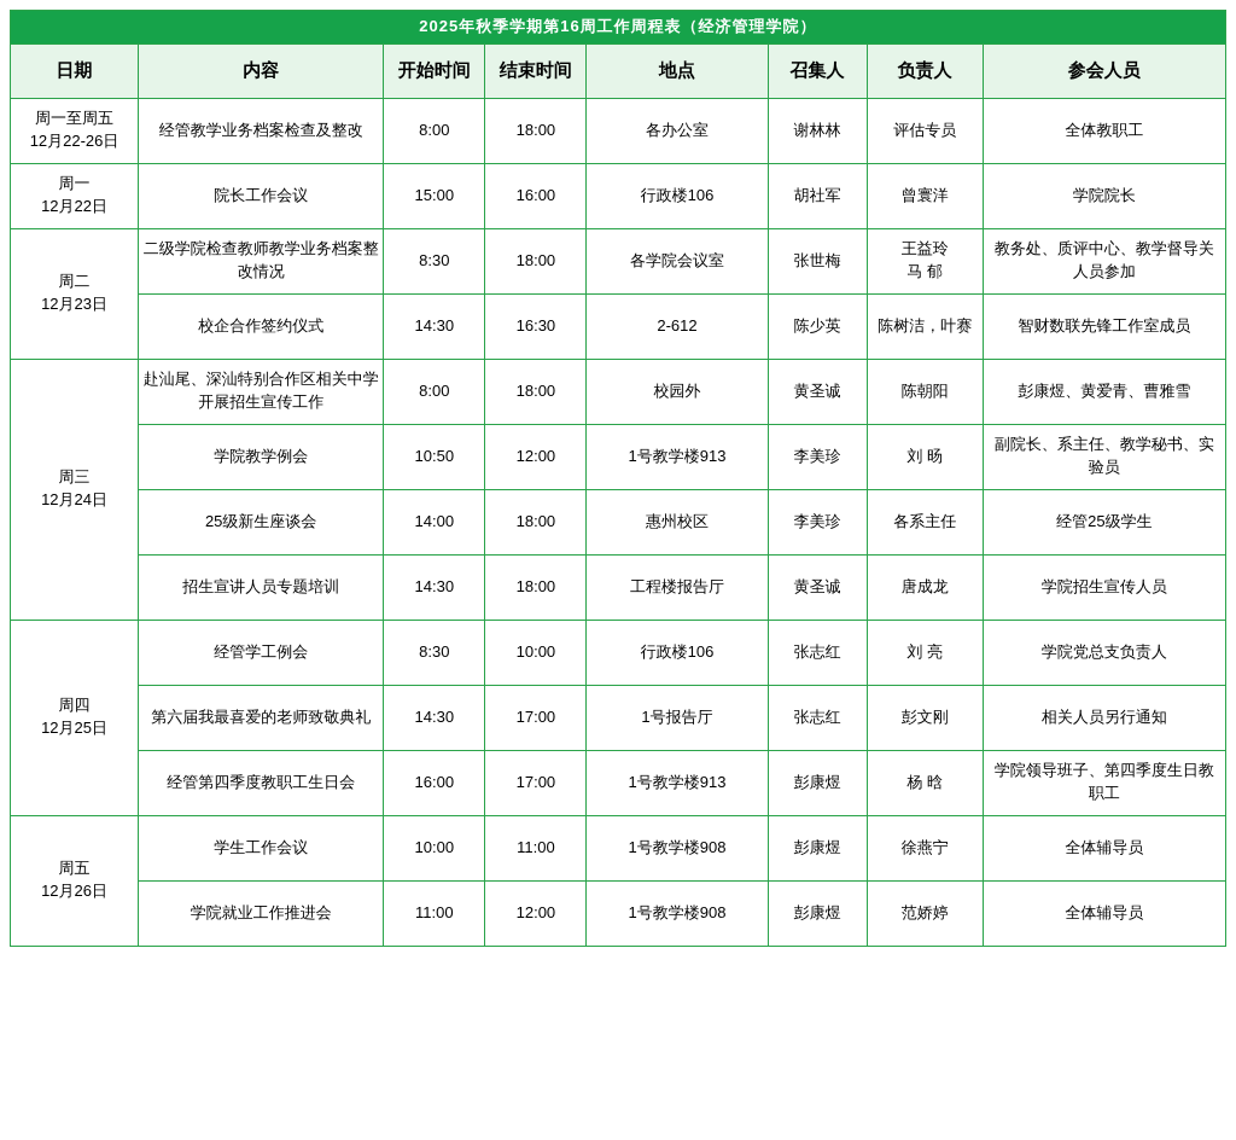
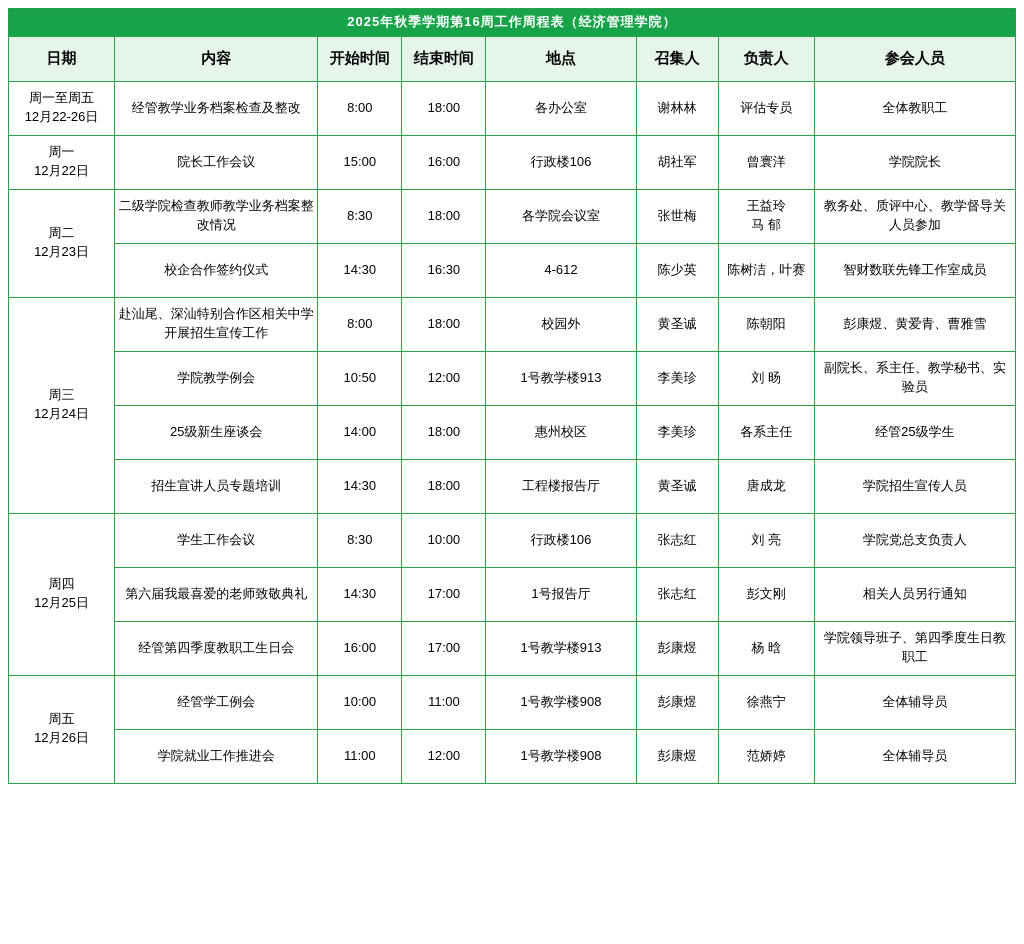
  2025年秋季学期第16周工作周程表（经济管理学院）
  日期	内容	开始时间	结束时间	地点	召集人	负责人	参会人员
  周一至周五12月22-26日	经管教学业务档案检查及整改	8:00	18:00	各办公室	谢林林	评估专员	全体教职工
  周一12月22日	院长工作会议	15:00	16:00	行政楼106	胡社军	曾寰洋	学院院长
  周二12月23日	二级学院检查教师教学业务档案整改情况	8:30	18:00	各学院会议室	张世梅	王益玲马 郁	教务处、质评中心、教学督导关人员参加
- 校企合作签约仪式	14:30	16:30	2-612	陈少英	陈树洁，叶赛	智财数联先锋工作室成员
+ 校企合作签约仪式	14:30	16:30	4-612	陈少英	陈树洁，叶赛	智财数联先锋工作室成员
  周三12月24日	赴汕尾、深汕特别合作区相关中学开展招生宣传工作	8:00	18:00	校园外	黄圣诚	陈朝阳	彭康煜、黄爱青、曹雅雪
  学院教学例会	10:50	12:00	1号教学楼913	李美珍	刘 旸	副院长、系主任、教学秘书、实验员
  25级新生座谈会	14:00	18:00	惠州校区	李美珍	各系主任	经管25级学生
  招生宣讲人员专题培训	14:30	18:00	工程楼报告厅	黄圣诚	唐成龙	学院招生宣传人员
- 周四12月25日	经管学工例会	8:30	10:00	行政楼106	张志红	刘 亮	学院党总支负责人
+ 周四12月25日	学生工作会议	8:30	10:00	行政楼106	张志红	刘 亮	学院党总支负责人
  第六届我最喜爱的老师致敬典礼	14:30	17:00	1号报告厅	张志红	彭文刚	相关人员另行通知
  经管第四季度教职工生日会	16:00	17:00	1号教学楼913	彭康煜	杨 晗	学院领导班子、第四季度生日教职工
- 周五12月26日	学生工作会议	10:00	11:00	1号教学楼908	彭康煜	徐燕宁	全体辅导员
+ 周五12月26日	经管学工例会	10:00	11:00	1号教学楼908	彭康煜	徐燕宁	全体辅导员
  学院就业工作推进会	11:00	12:00	1号教学楼908	彭康煜	范娇婷	全体辅导员
